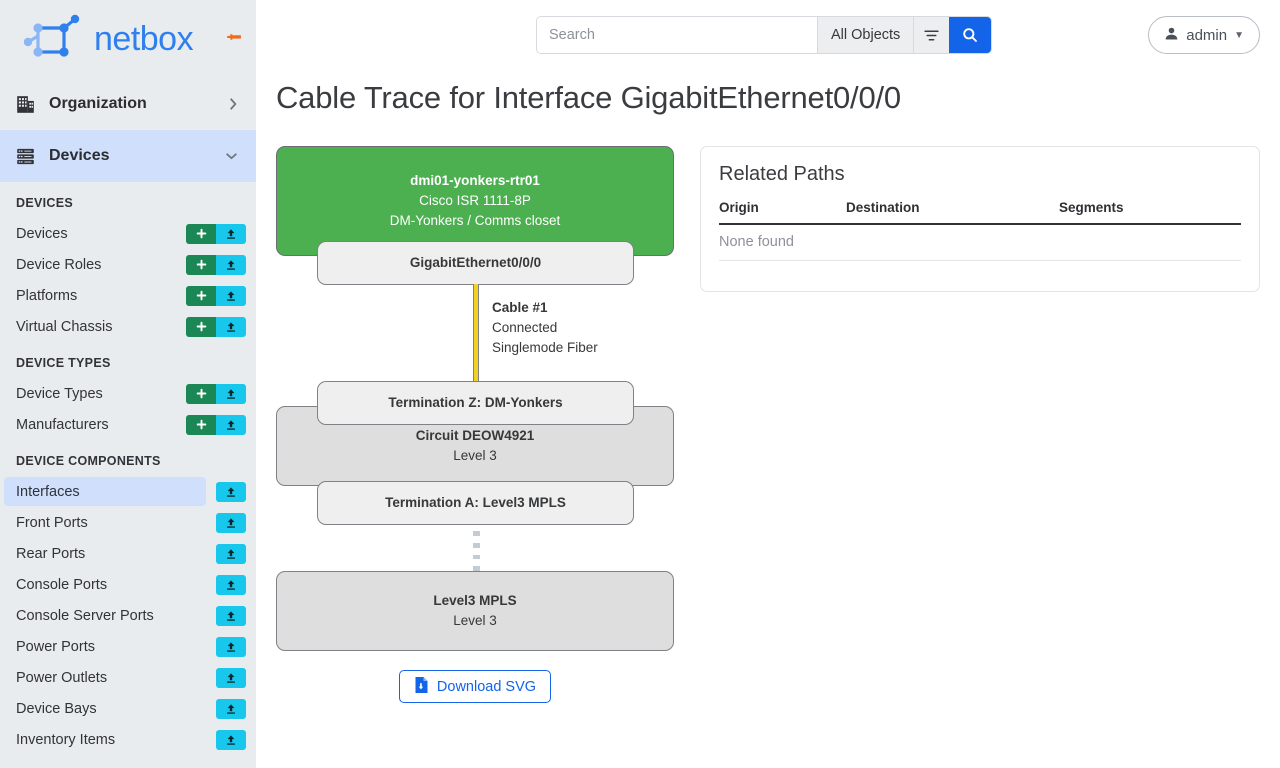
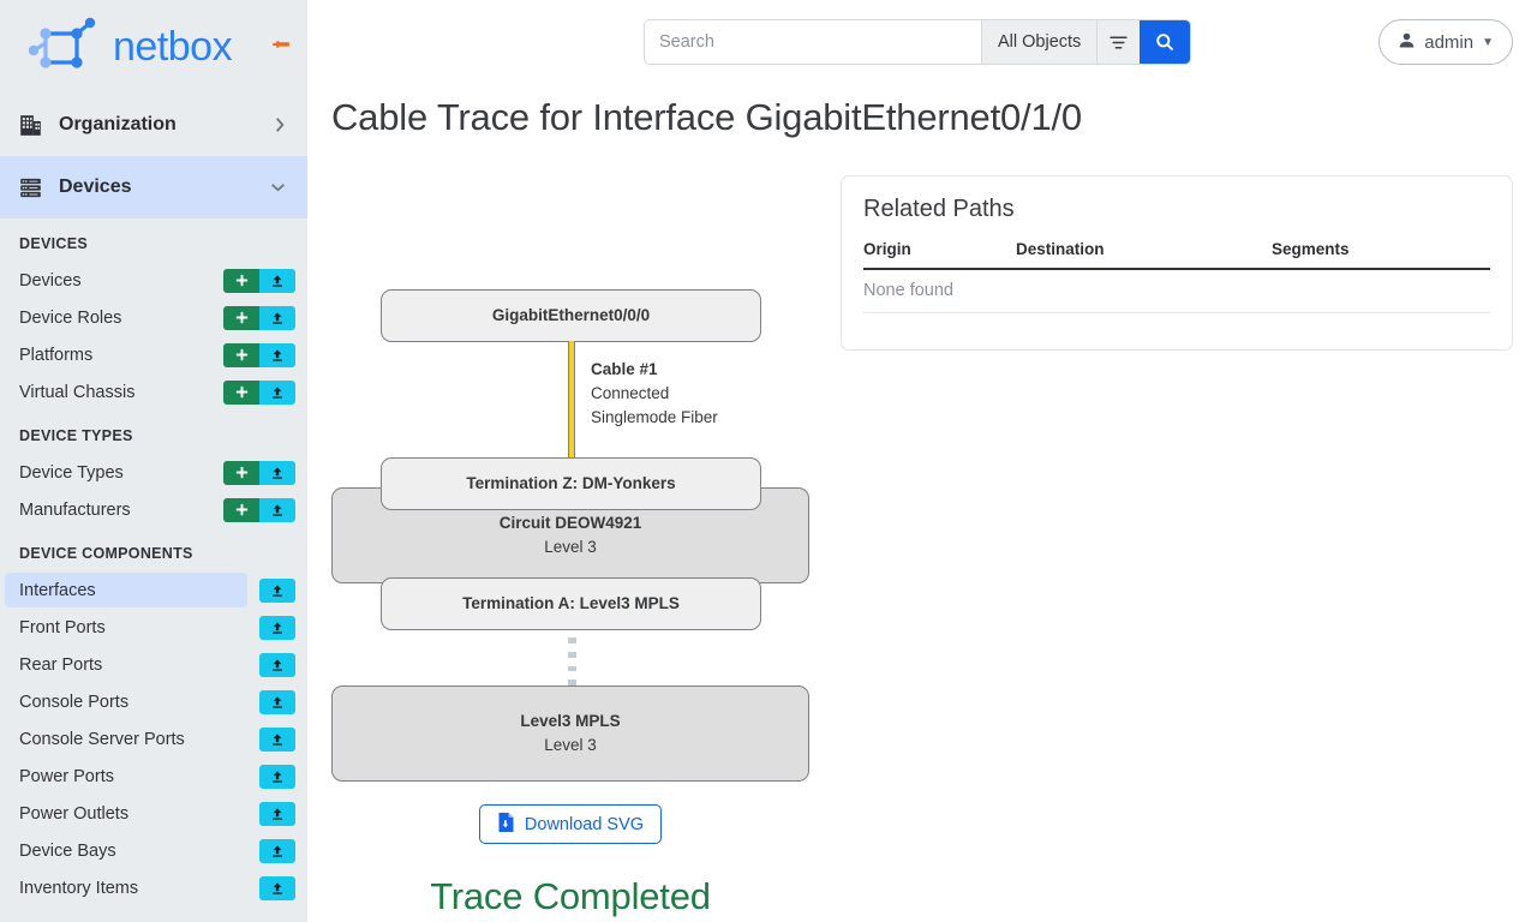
  netbox
  Organization
  Devices
  DEVICES
  Devices
  Device Roles
  Platforms
  Virtual Chassis
  DEVICE TYPES
  Device Types
  Manufacturers
  DEVICE COMPONENTS
  Interfaces
  Front Ports
  Rear Ports
  Console Ports
  Console Server Ports
  Power Ports
  Power Outlets
  Device Bays
  Inventory Items
  Search
  All Objects
  admin
  ▼
- Cable Trace for Interface GigabitEthernet0/0/0
+ Cable Trace for Interface GigabitEthernet0/1/0
- dmi01-yonkers-rtr01
- Cisco ISR 1111-8P
- DM-Yonkers / Comms closet
  GigabitEthernet0/0/0
  Cable #1
  Connected
  Singlemode Fiber
  Circuit DEOW4921
  Level 3
  Termination Z: DM-Yonkers
  Termination A: Level3 MPLS
  Level3 MPLS
  Level 3
  Download SVG
+ Trace Completed
  Related Paths
  Origin	Destination	Segments
  None found
